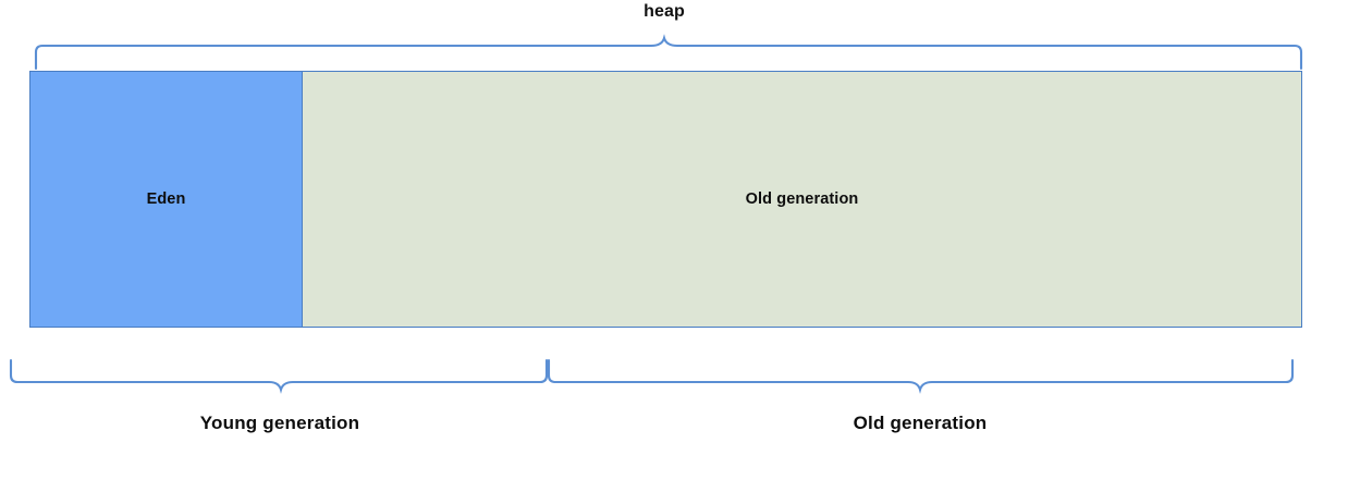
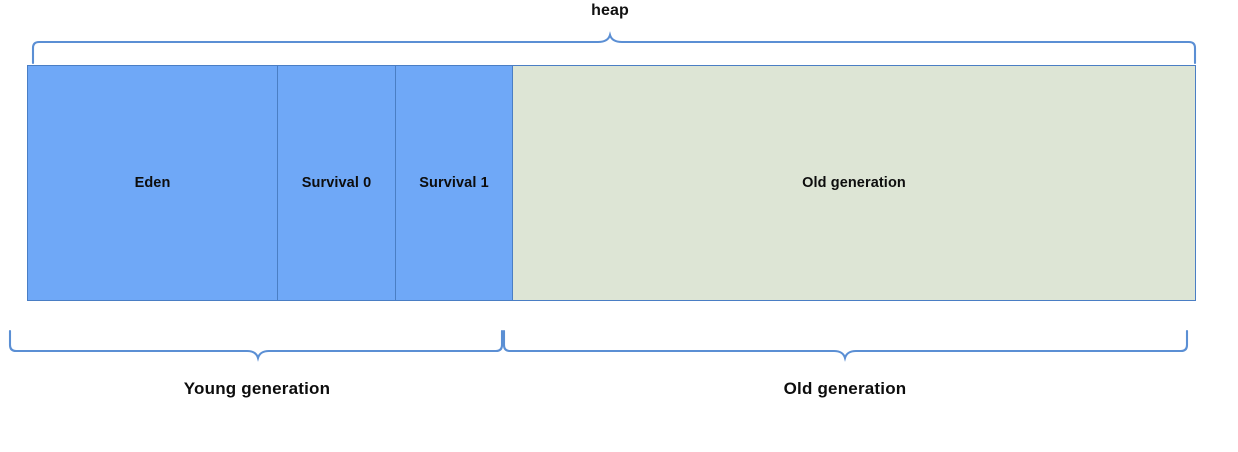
  heap
  Eden
+ Survival 0
+ Survival 1
  Old generation
  Young generation
  Old generation
